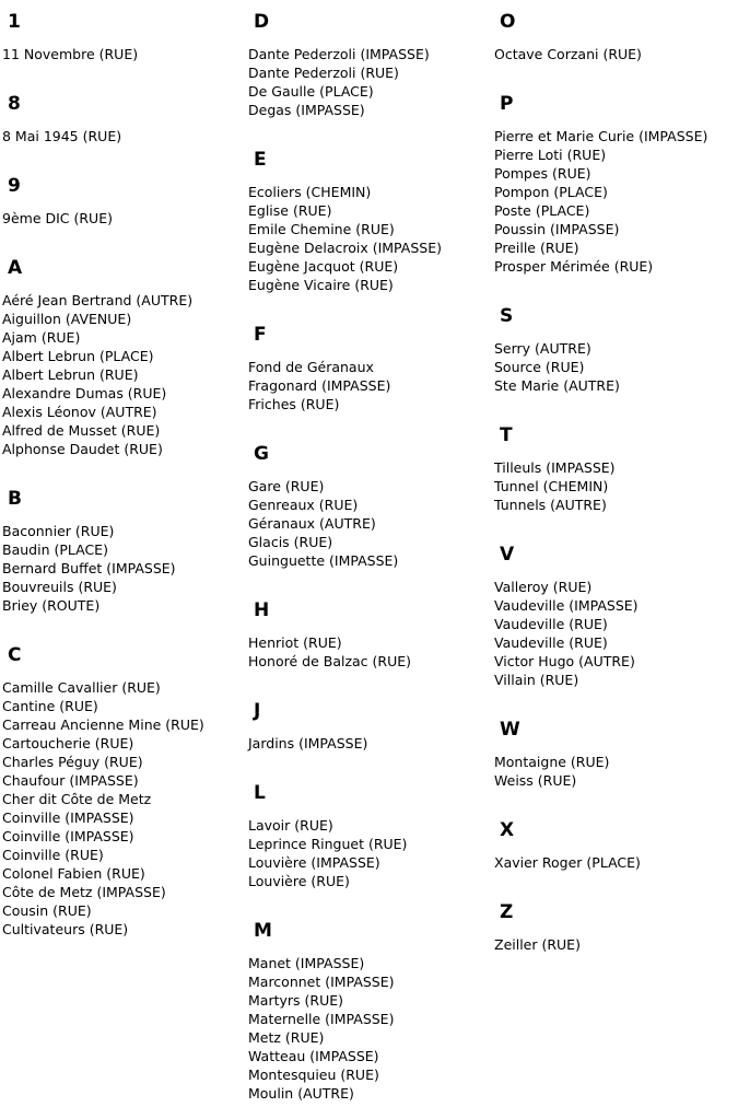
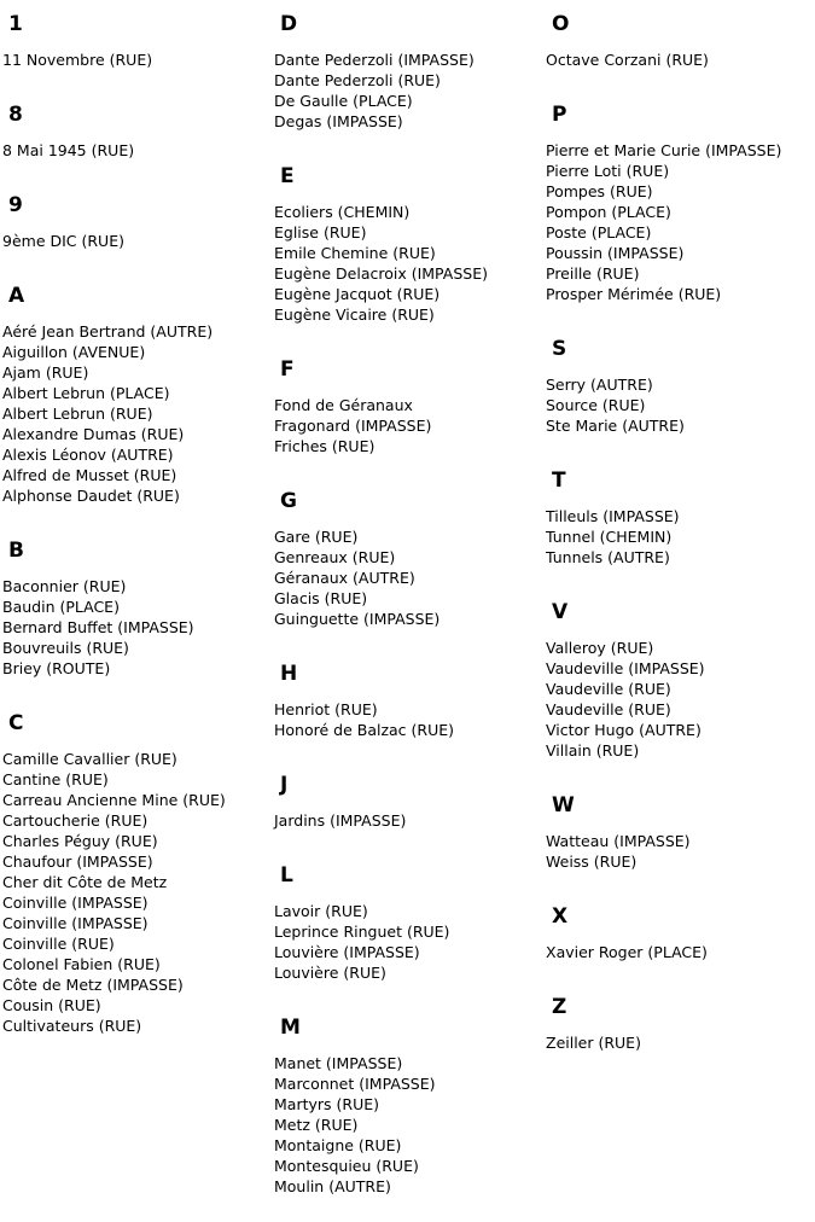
  1
  11 Novembre (RUE)
  8
  8 Mai 1945 (RUE)
  9
  9ème DIC (RUE)
  A
  Aéré Jean Bertrand (AUTRE)
  Aiguillon (AVENUE)
  Ajam (RUE)
  Albert Lebrun (PLACE)
  Albert Lebrun (RUE)
  Alexandre Dumas (RUE)
  Alexis Léonov (AUTRE)
  Alfred de Musset (RUE)
  Alphonse Daudet (RUE)
  B
  Baconnier (RUE)
  Baudin (PLACE)
  Bernard Buffet (IMPASSE)
  Bouvreuils (RUE)
  Briey (ROUTE)
  C
  Camille Cavallier (RUE)
  Cantine (RUE)
  Carreau Ancienne Mine (RUE)
  Cartoucherie (RUE)
  Charles Péguy (RUE)
  Chaufour (IMPASSE)
  Cher dit Côte de Metz
  Coinville (IMPASSE)
  Coinville (IMPASSE)
  Coinville (RUE)
  Colonel Fabien (RUE)
  Côte de Metz (IMPASSE)
  Cousin (RUE)
  Cultivateurs (RUE)
  D
  Dante Pederzoli (IMPASSE)
  Dante Pederzoli (RUE)
  De Gaulle (PLACE)
  Degas (IMPASSE)
  E
  Ecoliers (CHEMIN)
  Eglise (RUE)
  Emile Chemine (RUE)
  Eugène Delacroix (IMPASSE)
  Eugène Jacquot (RUE)
  Eugène Vicaire (RUE)
  F
  Fond de Géranaux
  Fragonard (IMPASSE)
  Friches (RUE)
  G
  Gare (RUE)
  Genreaux (RUE)
  Géranaux (AUTRE)
  Glacis (RUE)
  Guinguette (IMPASSE)
  H
  Henriot (RUE)
  Honoré de Balzac (RUE)
  J
  Jardins (IMPASSE)
  L
  Lavoir (RUE)
  Leprince Ringuet (RUE)
  Louvière (IMPASSE)
  Louvière (RUE)
  M
  Manet (IMPASSE)
  Marconnet (IMPASSE)
  Martyrs (RUE)
- Maternelle (IMPASSE)
  Metz (RUE)
- Watteau (IMPASSE)
+ Montaigne (RUE)
  Montesquieu (RUE)
  Moulin (AUTRE)
  O
  Octave Corzani (RUE)
  P
  Pierre et Marie Curie (IMPASSE)
  Pierre Loti (RUE)
  Pompes (RUE)
  Pompon (PLACE)
  Poste (PLACE)
  Poussin (IMPASSE)
  Preille (RUE)
  Prosper Mérimée (RUE)
  S
  Serry (AUTRE)
  Source (RUE)
  Ste Marie (AUTRE)
  T
  Tilleuls (IMPASSE)
  Tunnel (CHEMIN)
  Tunnels (AUTRE)
  V
  Valleroy (RUE)
  Vaudeville (IMPASSE)
  Vaudeville (RUE)
  Vaudeville (RUE)
  Victor Hugo (AUTRE)
  Villain (RUE)
  W
- Montaigne (RUE)
+ Watteau (IMPASSE)
  Weiss (RUE)
  X
  Xavier Roger (PLACE)
  Z
  Zeiller (RUE)
